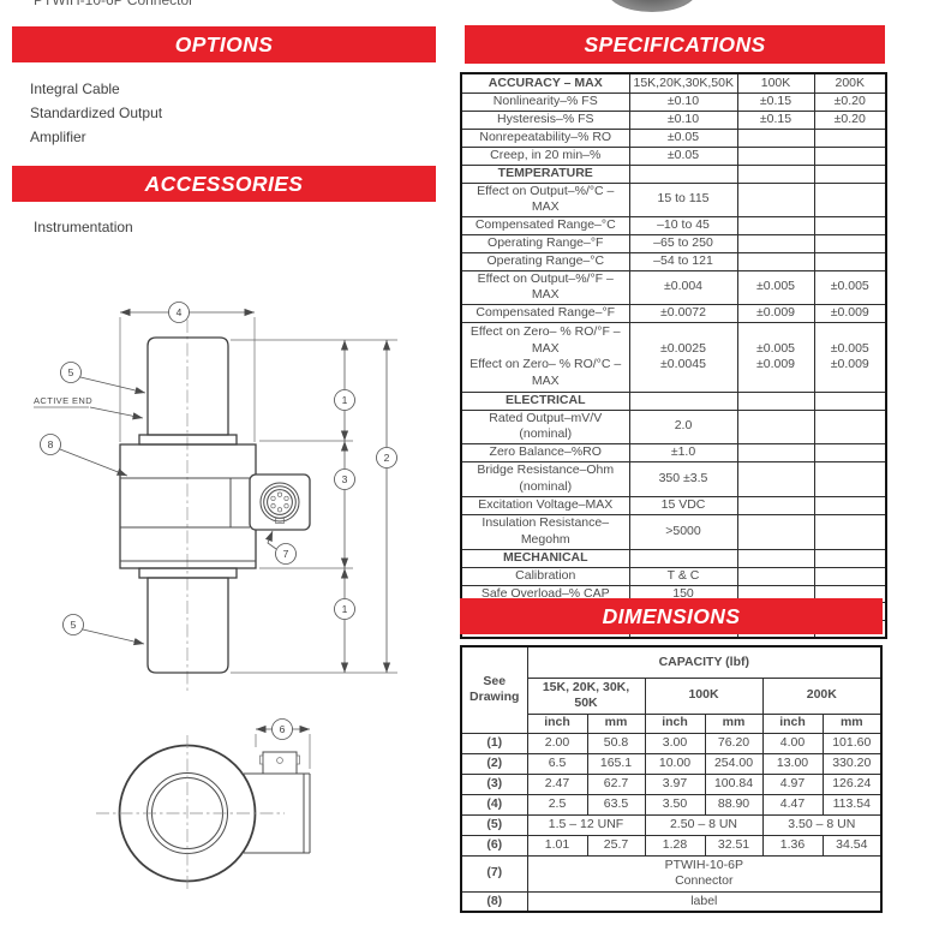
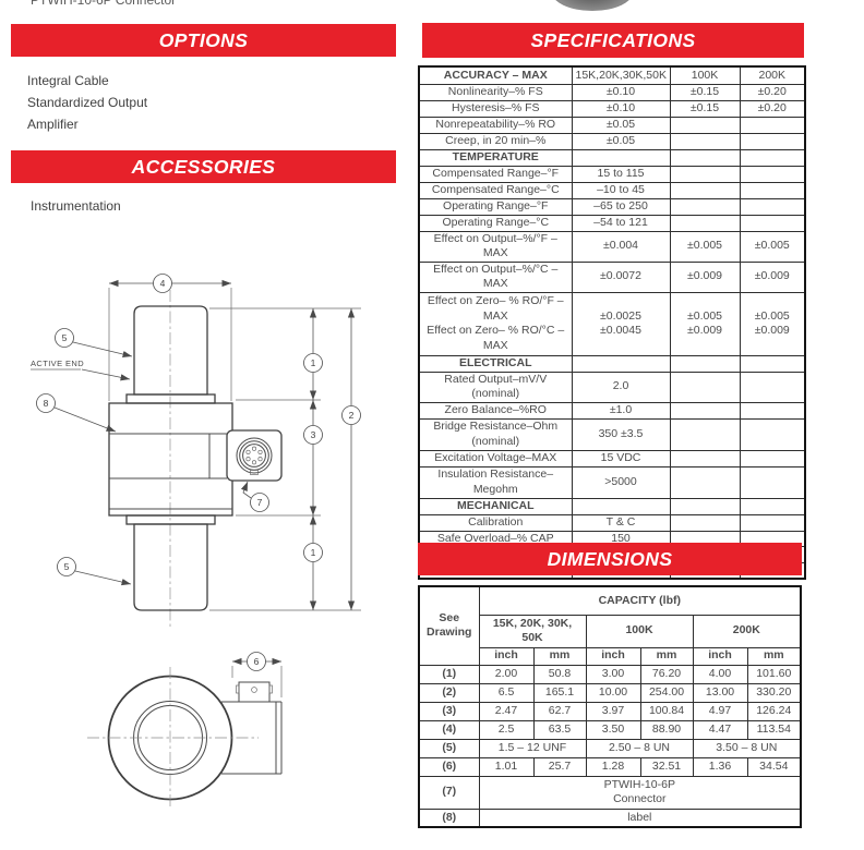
  PTWIH-10-6P Connector
  OPTIONS
  Integral Cable
  Standardized Output
  Amplifier
  ACCESSORIES
  Instrumentation
  SPECIFICATIONS
  ACCURACY – MAX	15K,20K,30K,50K	100K	200K
  Nonlinearity–% FS	±0.10	±0.15	±0.20
  Hysteresis–% FS	±0.10	±0.15	±0.20
  Nonrepeatability–% RO	±0.05
  Creep, in 20 min–%	±0.05
  TEMPERATURE
- Effect on Output–%/°C – MAX	15 to 115
+ Compensated Range–°F	15 to 115
  Compensated Range–°C	–10 to 45
  Operating Range–°F	–65 to 250
  Operating Range–°C	–54 to 121
  Effect on Output–%/°F – MAX	±0.004	±0.005	±0.005
- Compensated Range–°F	±0.0072	±0.009	±0.009
+ Effect on Output–%/°C – MAX	±0.0072	±0.009	±0.009
  Effect on Zero– % RO/°F –MAXEffect on Zero– % RO/°C –MAX	±0.0025±0.0045	±0.005±0.009	±0.005±0.009
  ELECTRICAL
  Rated Output–mV/V (nominal)	2.0
  Zero Balance–%RO	±1.0
  Bridge Resistance–Ohm(nominal)	350 ±3.5
  Excitation Voltage–MAX	15 VDC
  Insulation Resistance–Megohm	>5000
  MECHANICAL
  Calibration	T & C
  Safe Overload–% CAP	150
  DIMENSIONS
  SeeDrawing	CAPACITY (lbf)
  15K, 20K, 30K,50K	100K	200K
  inch	mm	inch	mm	inch	mm
  (1)	2.00	50.8	3.00	76.20	4.00	101.60
  (2)	6.5	165.1	10.00	254.00	13.00	330.20
  (3)	2.47	62.7	3.97	100.84	4.97	126.24
  (4)	2.5	63.5	3.50	88.90	4.47	113.54
  (5)	1.5 – 12 UNF	2.50 – 8 UN	3.50 – 8 UN
  (6)	1.01	25.7	1.28	32.51	1.36	34.54
  (7)	PTWIH-10-6PConnector
  (8)	label
  ACTIVE END
  4
  5
  8
  7
  1
  3
  1
  2
  5
  6
